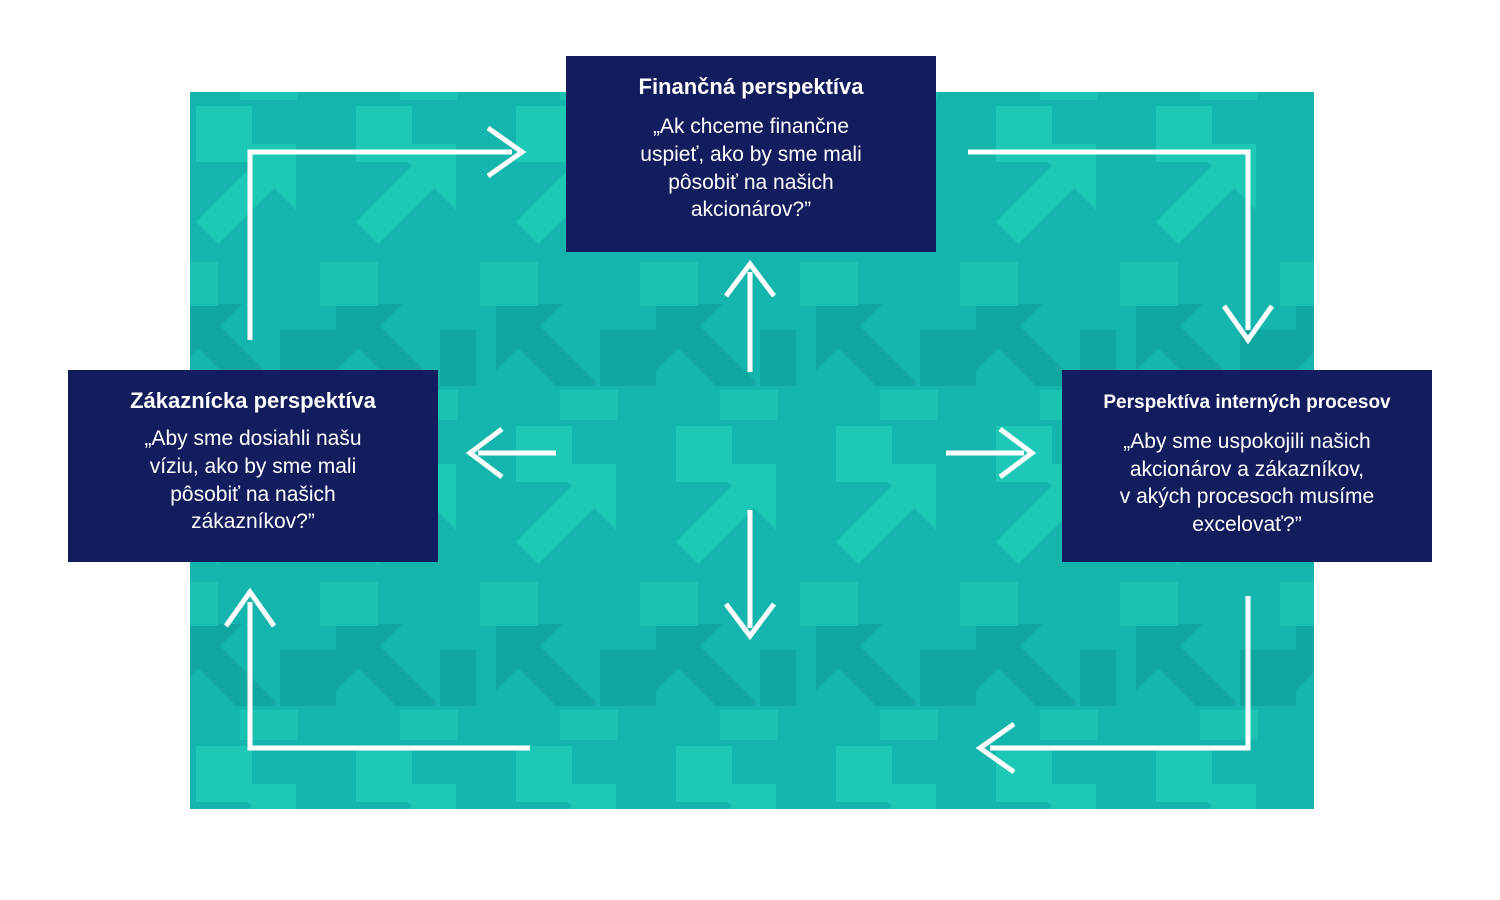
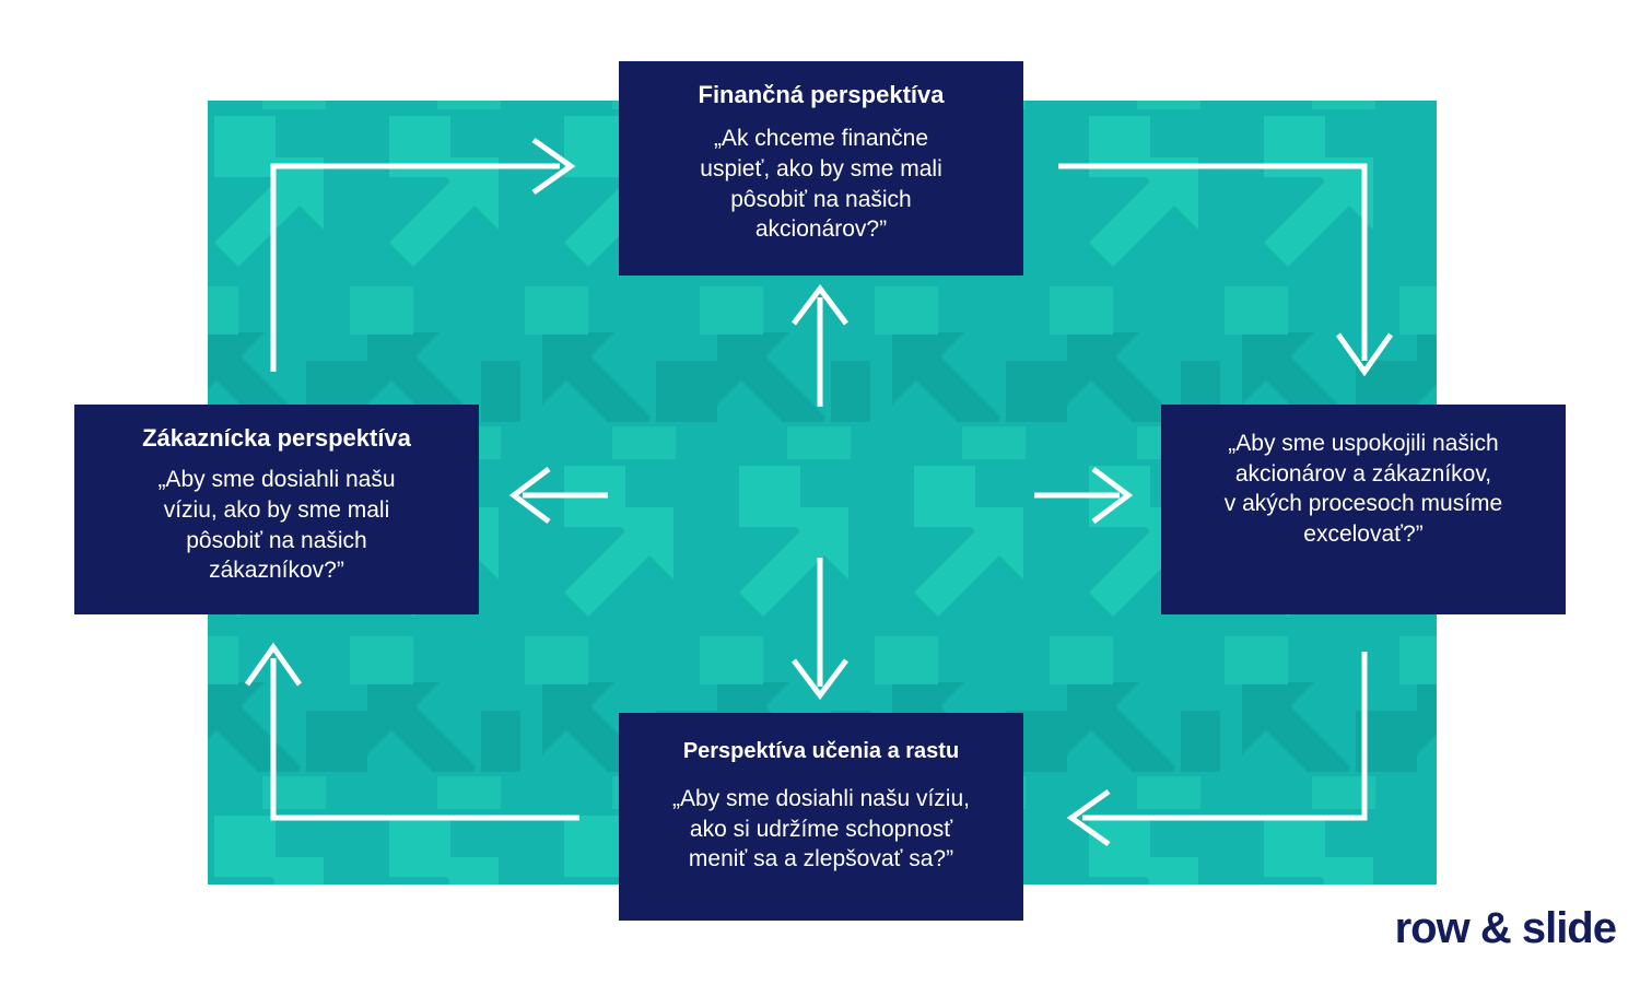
  Finančná perspektíva
  „Ak chceme finančne
  uspieť, ako by sme mali
  pôsobiť na našich
  akcionárov?”
  Zákaznícka perspektíva
  „Aby sme dosiahli našu
  víziu, ako by sme mali
  pôsobiť na našich
  zákazníkov?”
- Perspektíva interných procesov
  „Aby sme uspokojili našich
  akcionárov a zákazníkov,
  v akých procesoch musíme
  excelovať?”
+ Perspektíva učenia a rastu
+ „Aby sme dosiahli našu víziu,
+ ako si udržíme schopnosť
+ meniť sa a zlepšovať sa?”
+ row & slide
